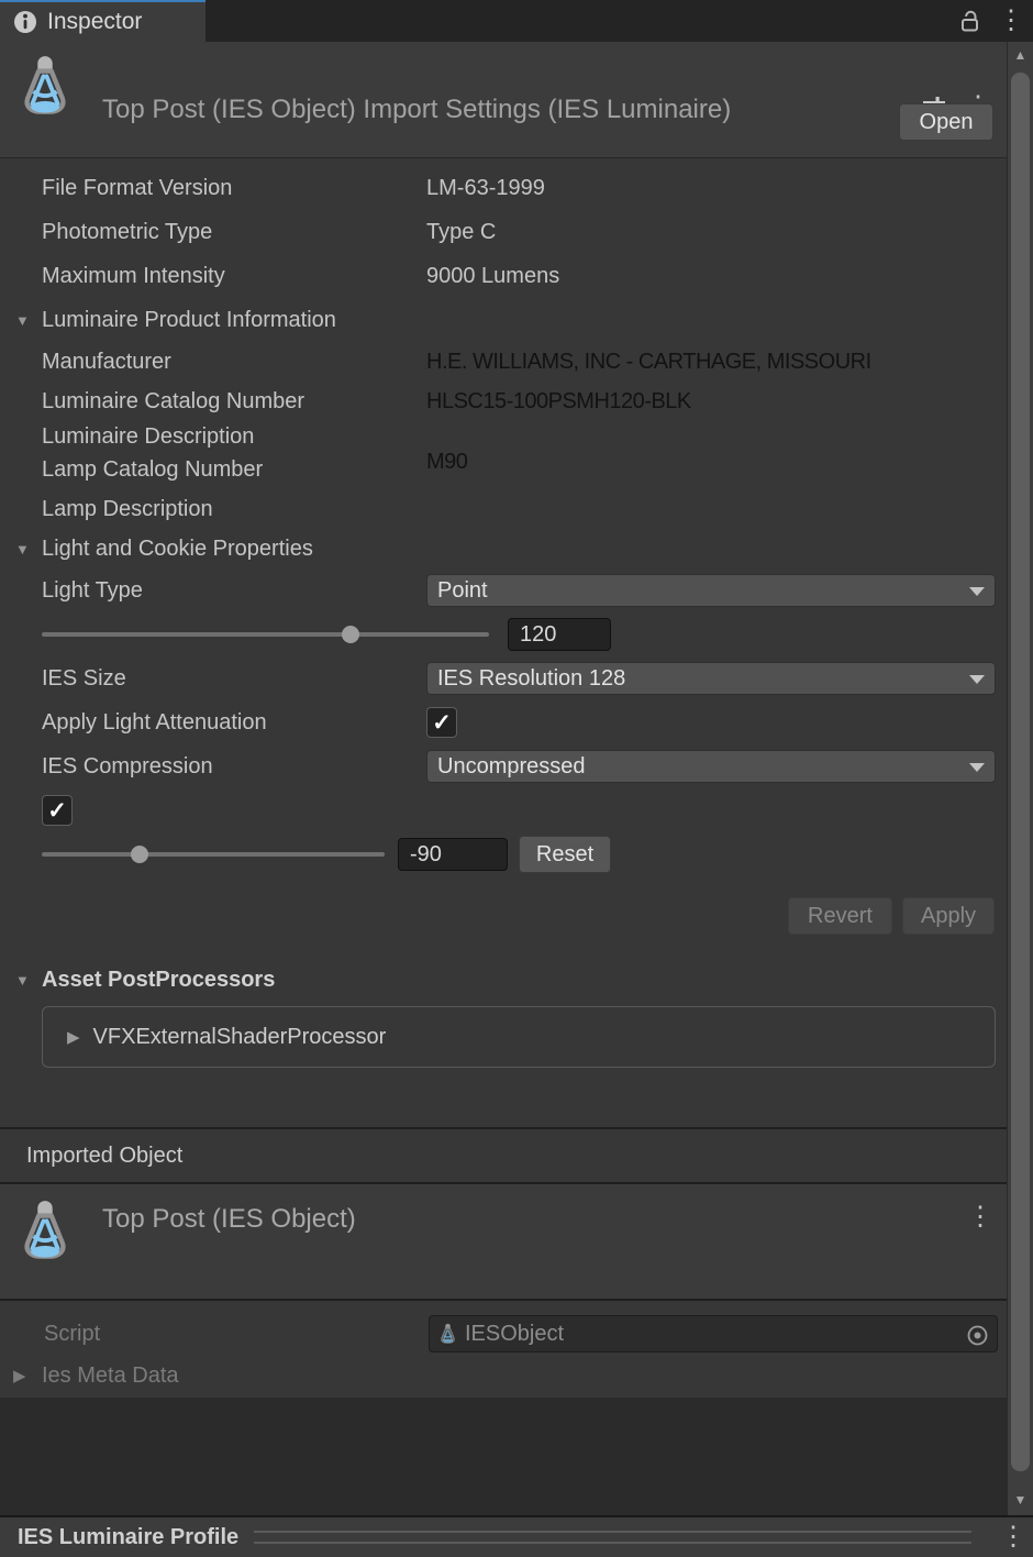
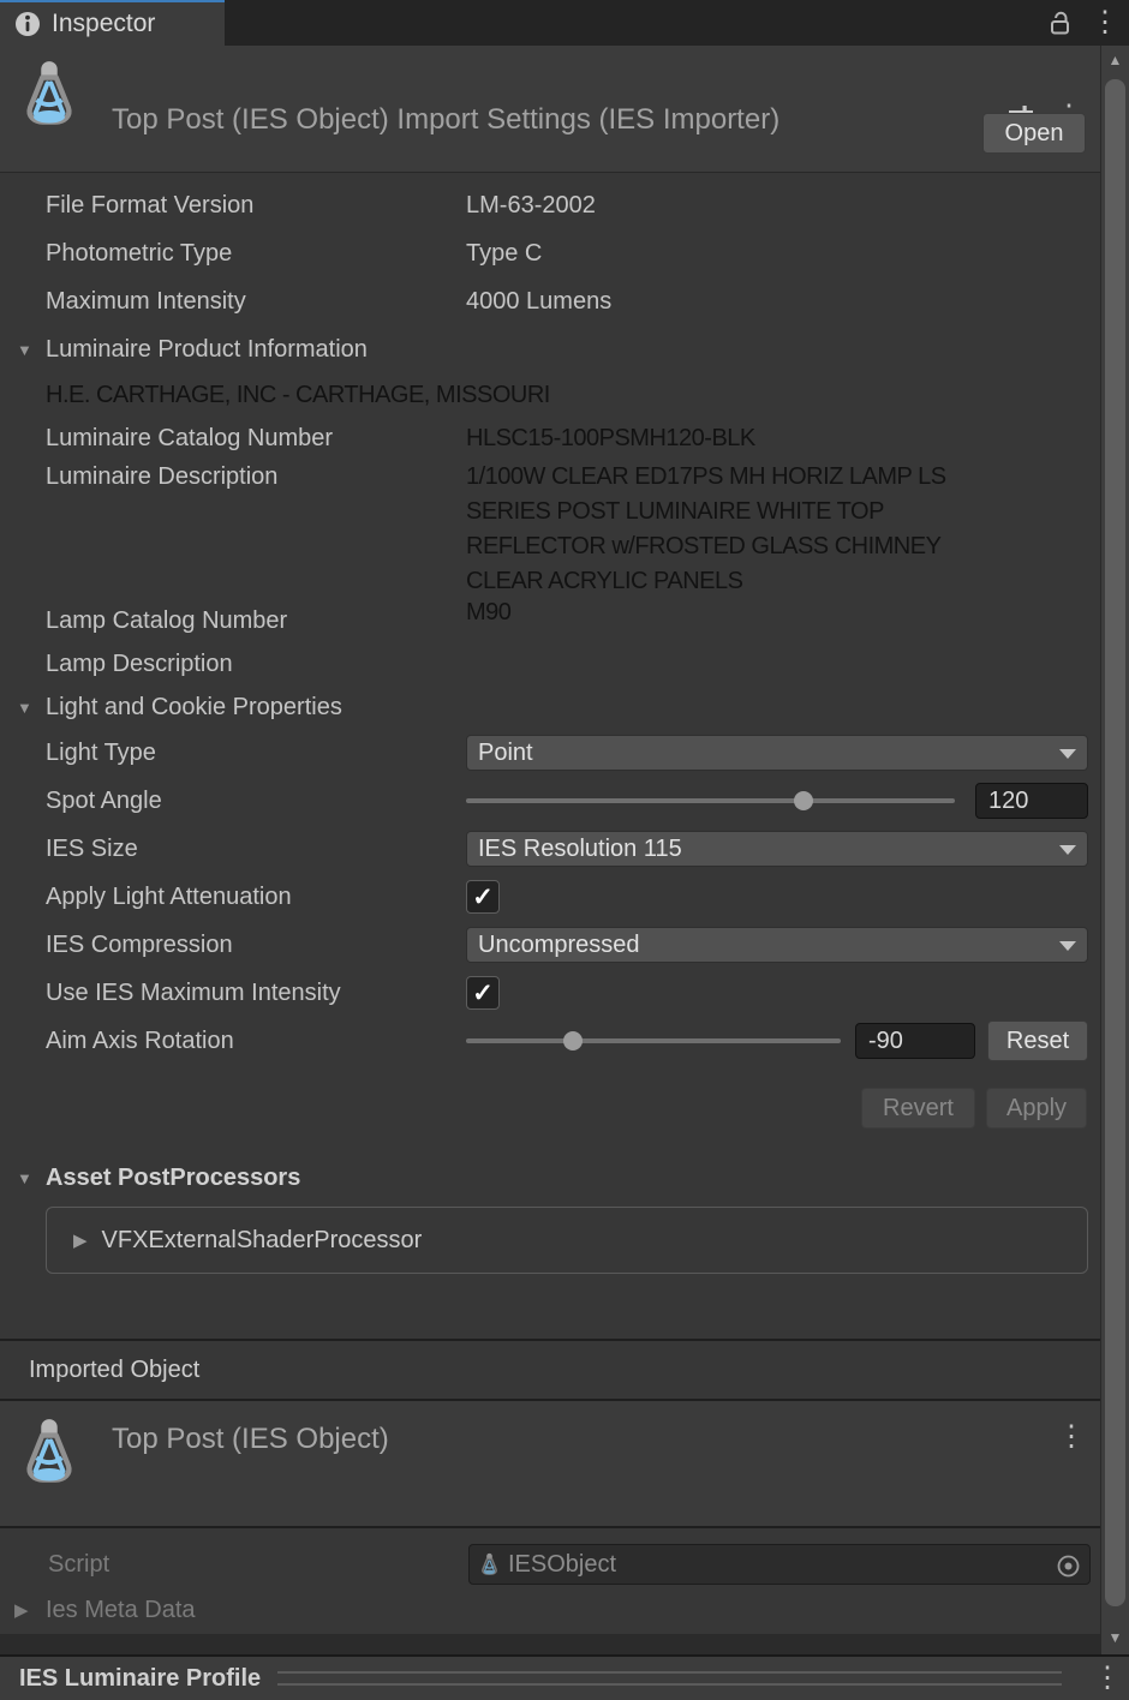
  Inspector
  ⋮
- Top Post (IES Object) Import Settings (IES Luminaire)
+ Top Post (IES Object) Import Settings (IES Importer)
  Open
  File Format Version
- LM-63-1999
+ LM-63-2002
  Photometric Type
  Type C
  Maximum Intensity
- 9000 Lumens
+ 4000 Lumens
  ▼
  Luminaire Product Information
- Manufacturer
- H.E. WILLIAMS, INC - CARTHAGE, MISSOURI
+ H.E. CARTHAGE, INC - CARTHAGE, MISSOURI
  Luminaire Catalog Number
  HLSC15-100PSMH120-BLK
  Luminaire Description
+ 1/100W CLEAR ED17PS MH HORIZ LAMP LS
+ SERIES POST LUMINAIRE WHITE TOP
+ REFLECTOR w/FROSTED GLASS CHIMNEY
+ CLEAR ACRYLIC PANELS
  Lamp Catalog Number
  M90
  Lamp Description
  ▼
  Light and Cookie Properties
  Light Type
  Point
+ Spot Angle
  120
  IES Size
- IES Resolution 128
+ IES Resolution 115
  Apply Light Attenuation
  ✓
  IES Compression
  Uncompressed
+ Use IES Maximum Intensity
  ✓
+ Aim Axis Rotation
  -90
  Reset
  Revert
  Apply
  ▼
  Asset PostProcessors
  ▶
  VFXExternalShaderProcessor
  Imported Object
  Top Post (IES Object)
  ⋮
  Script
  IESObject
  ▶
  Ies Meta Data
  ▲
  ▼
  IES Luminaire Profile
  ⋮
